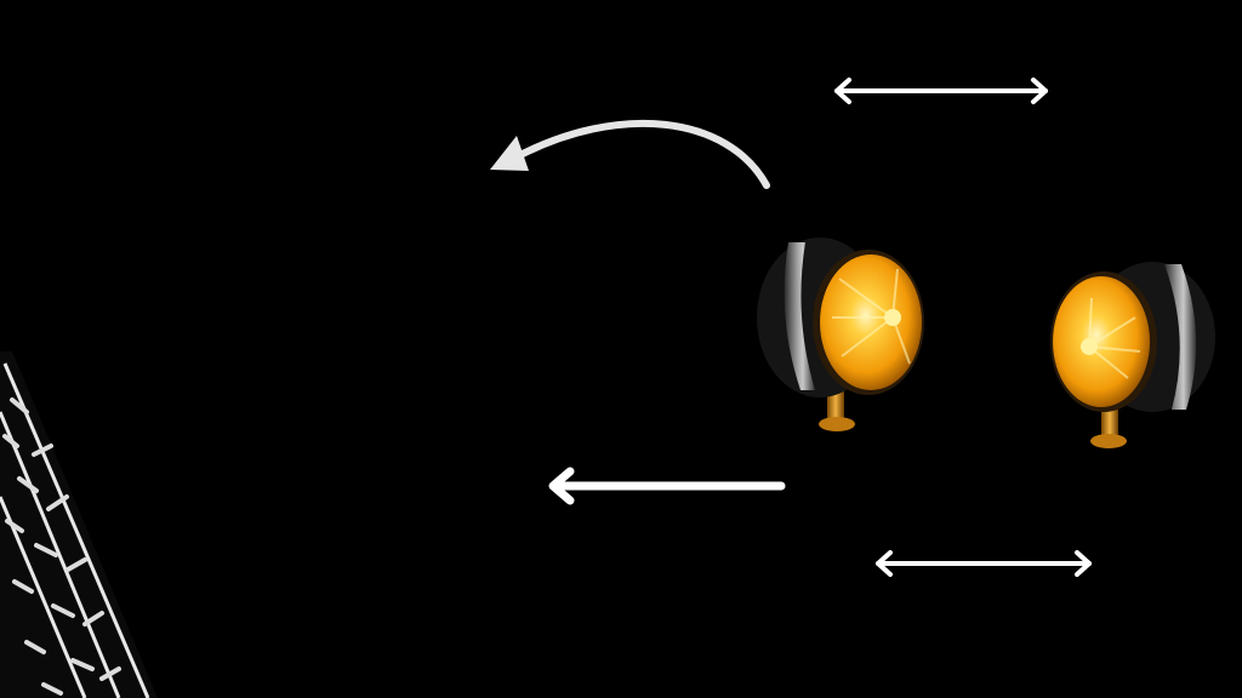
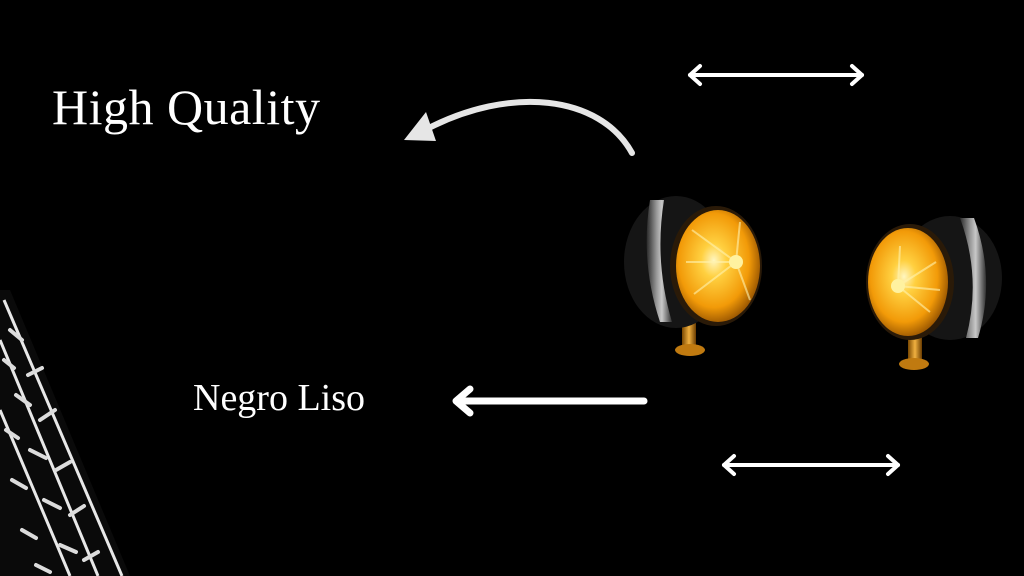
+ High Quality
+ Negro Liso
